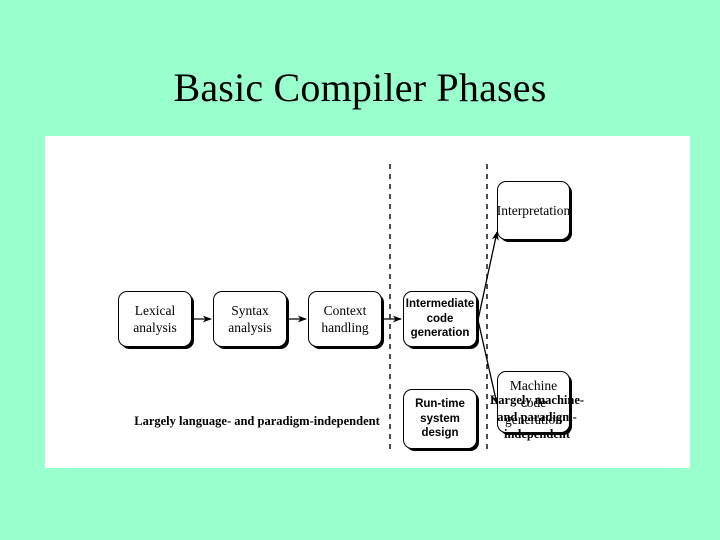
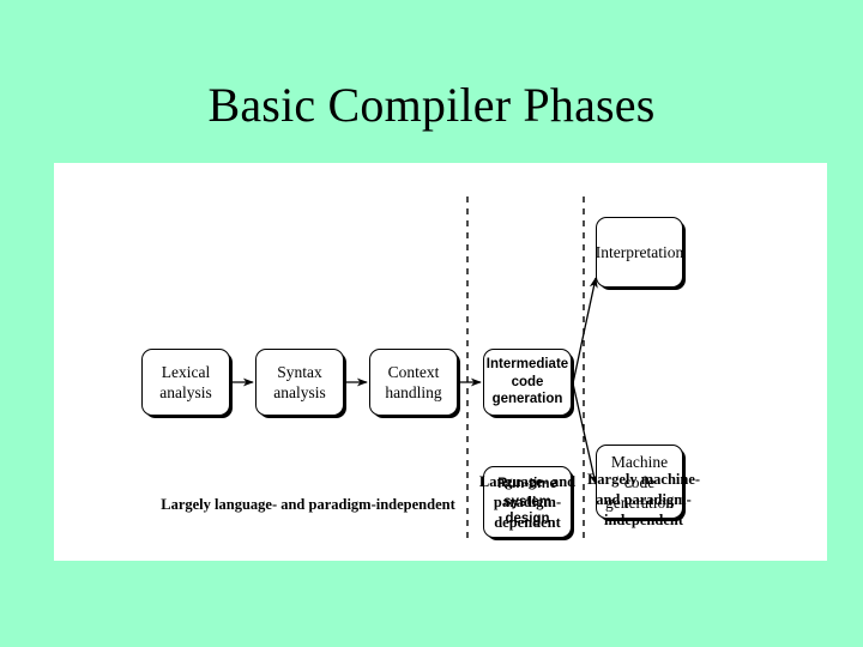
  Basic Compiler Phases
  Lexical
  analysis
  Syntax
  analysis
  Context
  handling
  Intermediate
  code
  generation
  Run-time
  system
  design
  Interpretation
  Machine
  code
  generation
  Largely language- and paradigm-independent
+ Language- and
+ paradigm-
+ dependent
  Largely machine-
  and paradigm-
  independent
